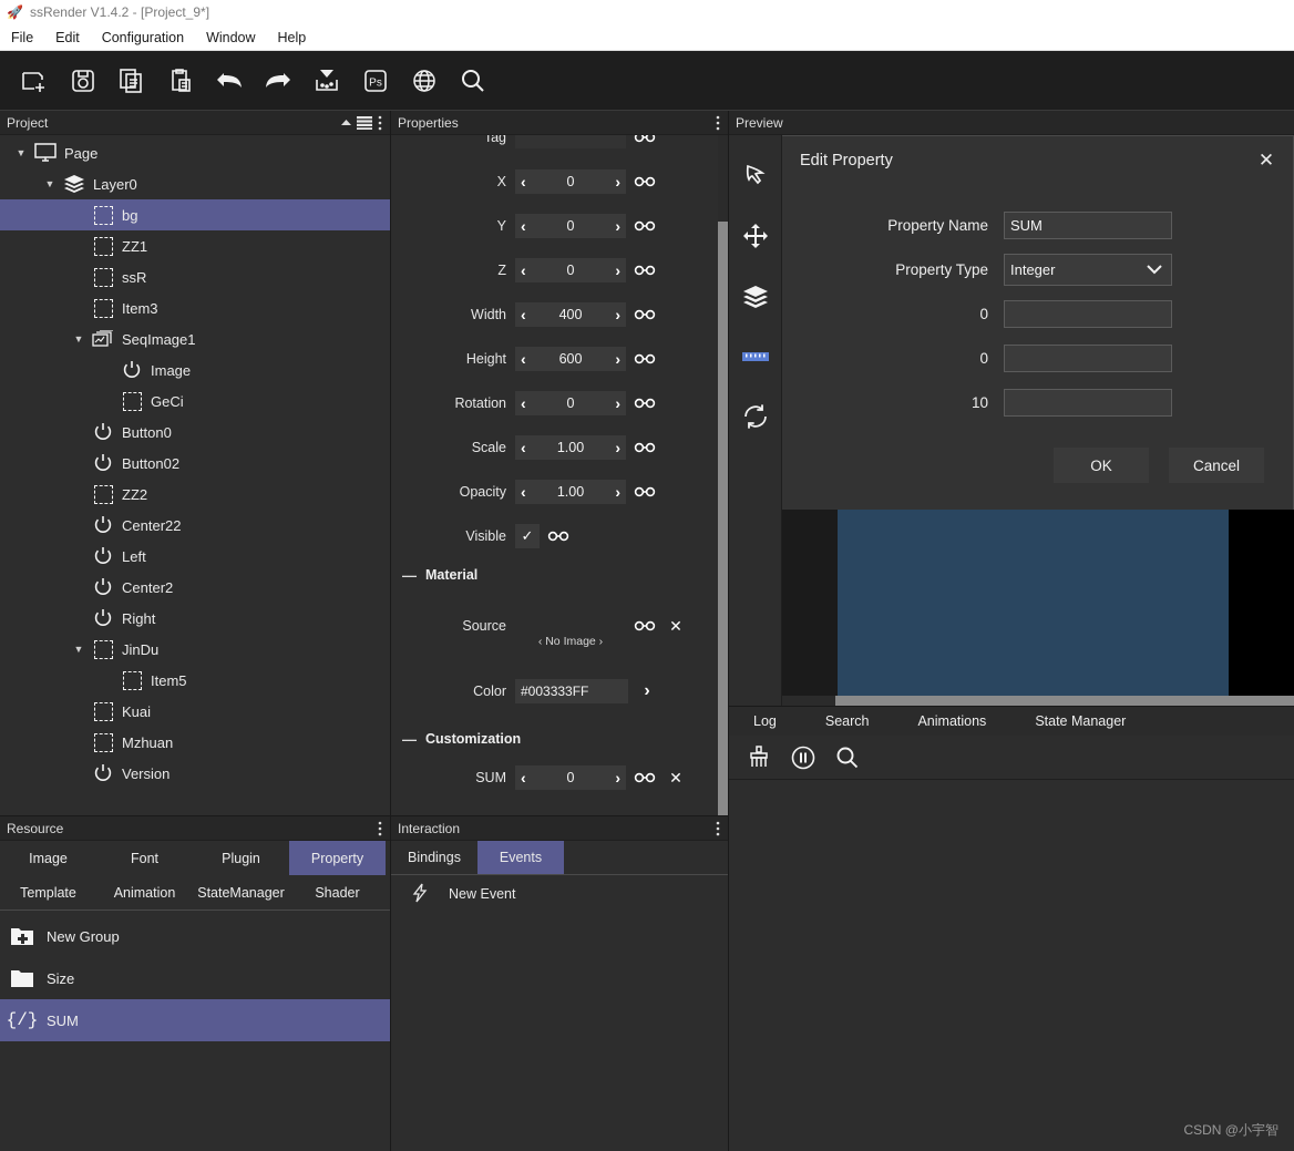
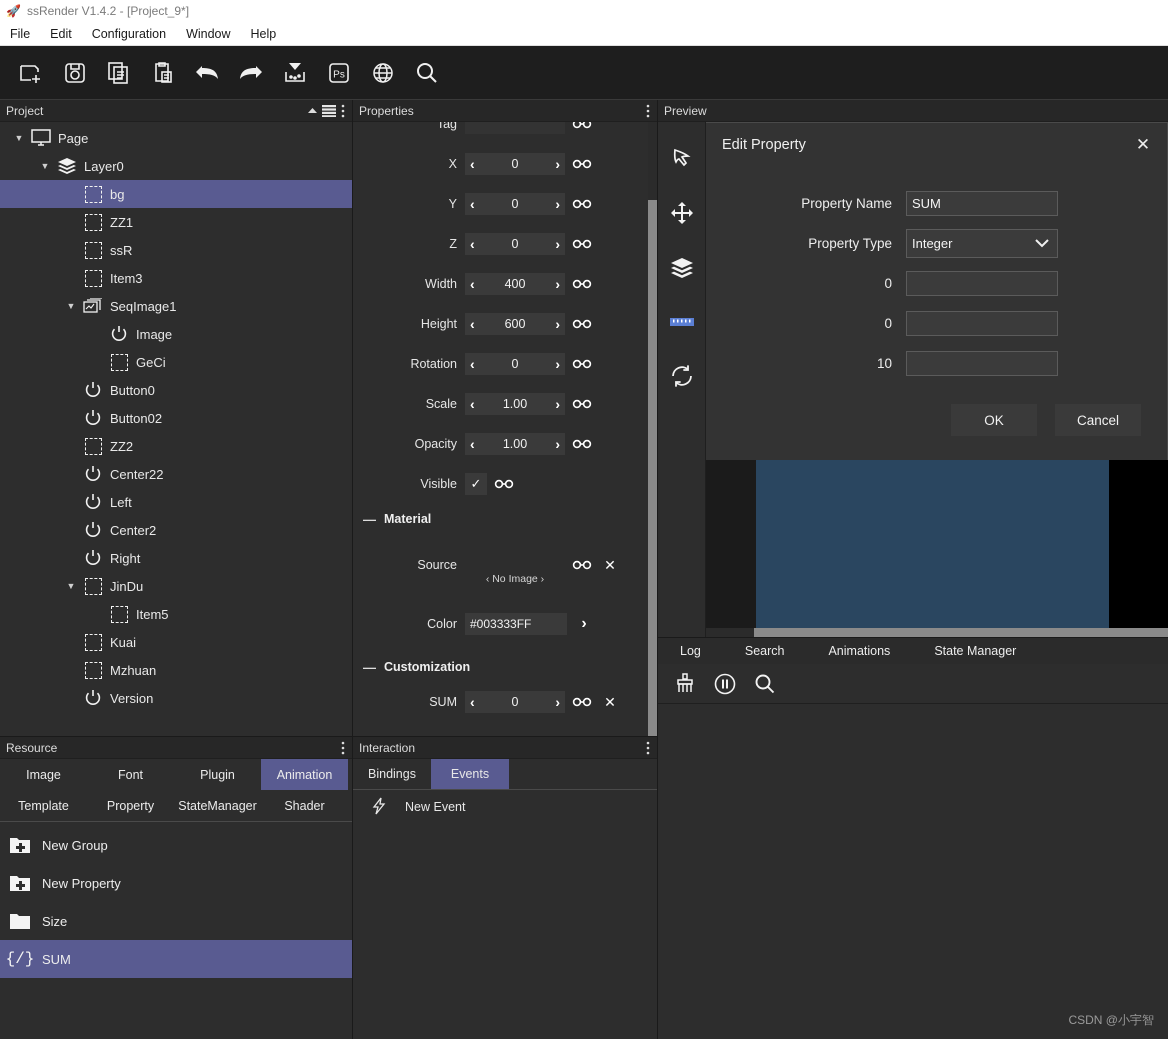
  🚀
  ssRender V1.4.2 - [Project_9*]
  File
  Edit
  Configuration
  Window
  Help
  Ps
  Project
  ▼
  Page
  ▼
  Layer0
  bg
  ZZ1
  ssR
  Item3
  ▼
  SeqImage1
  Image
  GeCi
  Button0
  Button02
  ZZ2
  Center22
  Left
  Center2
  Right
  ▼
  JinDu
  Item5
  Kuai
  Mzhuan
  Version
  Resource
  Image
  Font
  Plugin
- Property
+ Animation
  Template
- Animation
+ Property
  StateManager
  Shader
  New Group
+ New Property
  Size
  {/}
  SUM
  Properties
  Tag
  X
  ‹
  0
  ›
  Y
  ‹
  0
  ›
  Z
  ‹
  0
  ›
  Width
  ‹
  400
  ›
  Height
  ‹
  600
  ›
  Rotation
  ‹
  0
  ›
  Scale
  ‹
  1.00
  ›
  Opacity
  ‹
  1.00
  ›
  Visible
  ✓
  —
  Material
  Source
  ‹ No Image ›
  ✕
  Color
  #003333FF
  ›
  —
  Customization
  SUM
  ‹
  0
  ›
  ✕
  Interaction
  Bindings
  Events
  New Event
  Preview
  Log
  Search
  Animations
  State Manager
  CSDN @小宇智
  Edit Property
  ✕
  Property Name
  SUM
  Property Type
  Integer
  0
  0
  10
  OK
  Cancel
